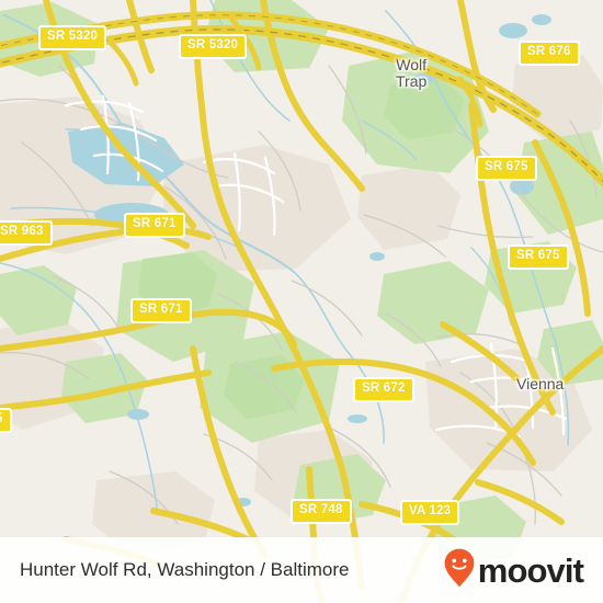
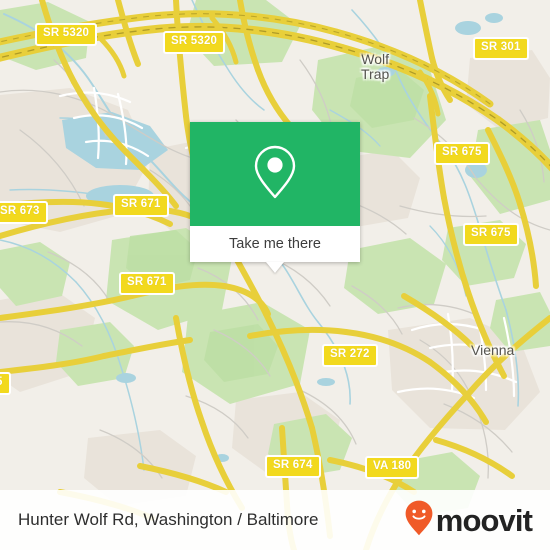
  SR 5320
  SR 5320
- SR 676
+ SR 301
  SR 675
- SR 963
+ SR 673
  SR 671
  SR 675
  SR 671
- SR 672
+ SR 272
- SR 748
+ SR 674
- VA 123
+ VA 180
  Wolf
  Trap
  Vienna
+ Take me there
  Hunter Wolf Rd, Washington / Baltimore
  moovit
